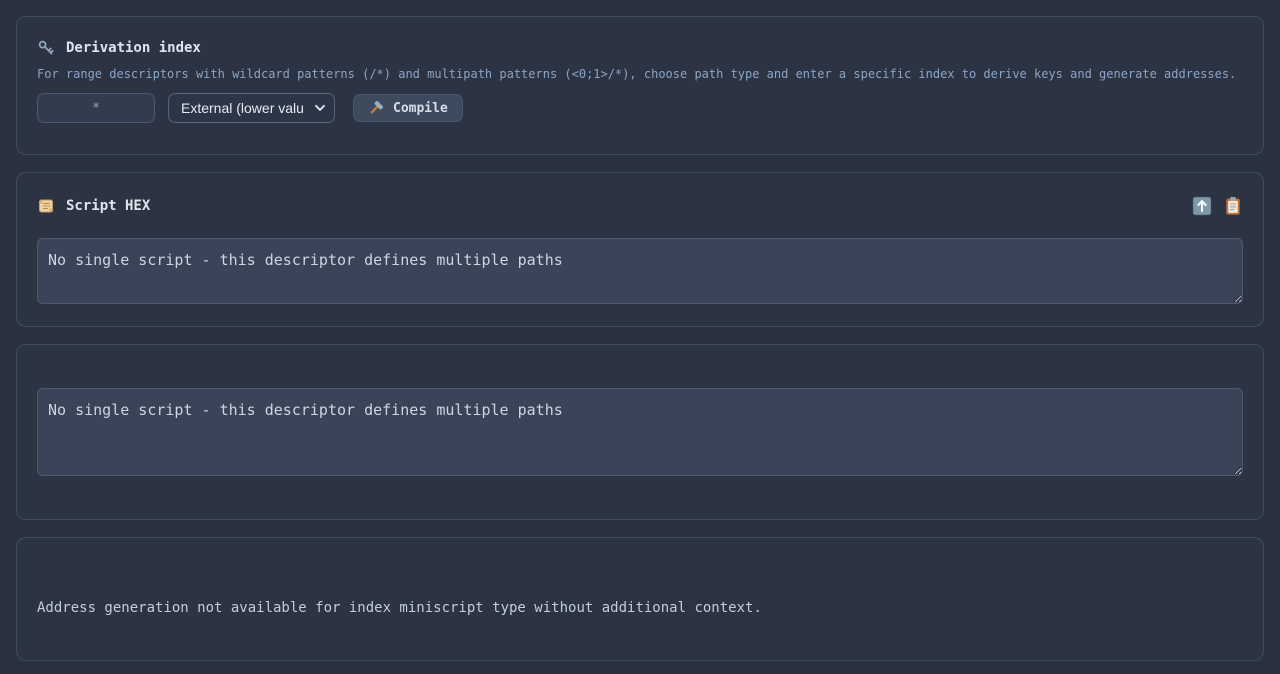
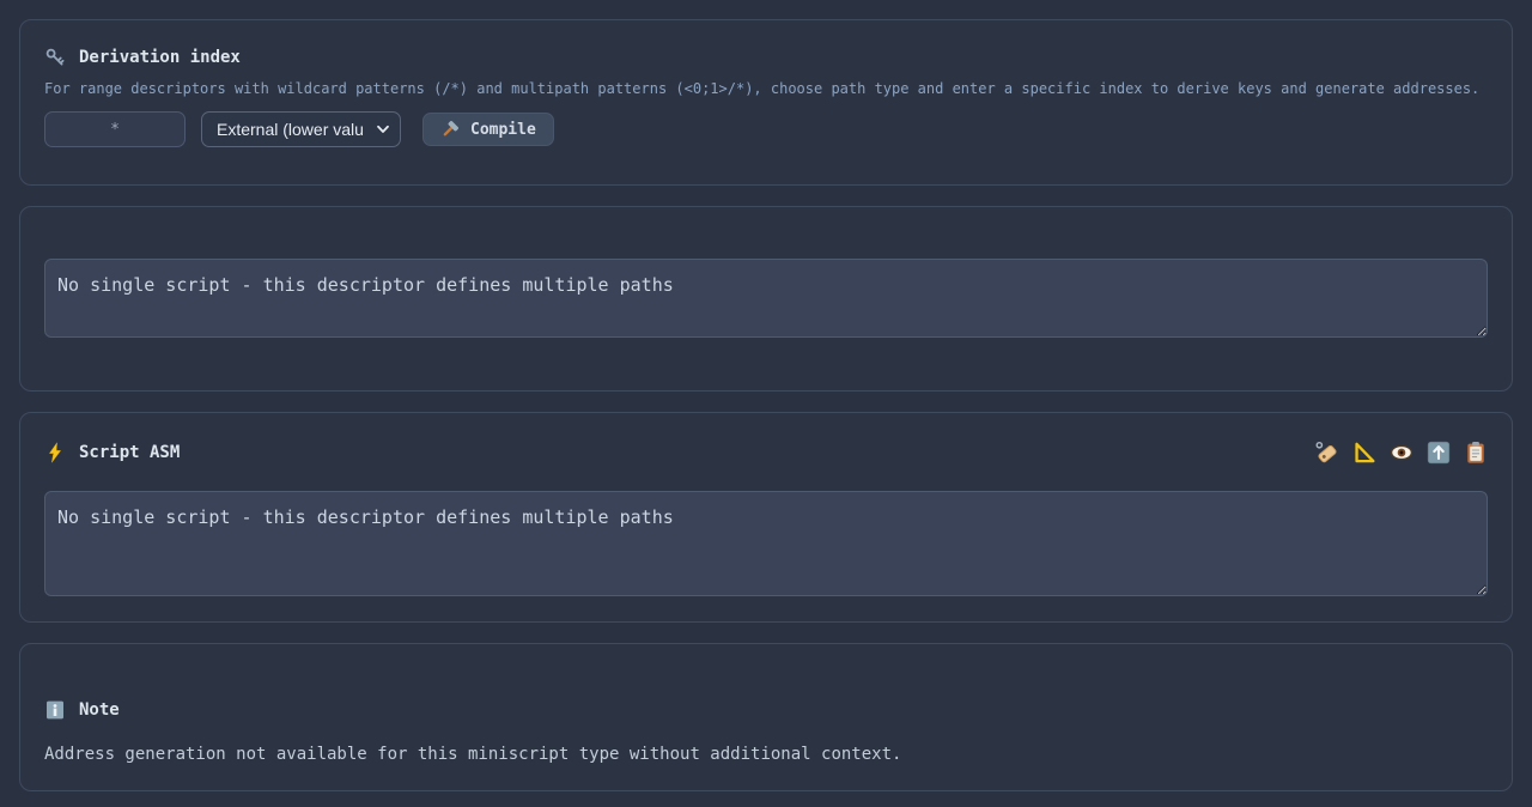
  Derivation index
  For range descriptors with wildcard patterns (/*) and multipath patterns (<0;1>/*), choose path type and enter a specific index to derive keys and generate addresses.
  *
  External (lower valu
  Compile
- Script HEX
  No single script - this descriptor defines multiple paths
+ Script ASM
  No single script - this descriptor defines multiple paths
+ Note
- Address generation not available for index miniscript type without additional context.
+ Address generation not available for this miniscript type without additional context.
